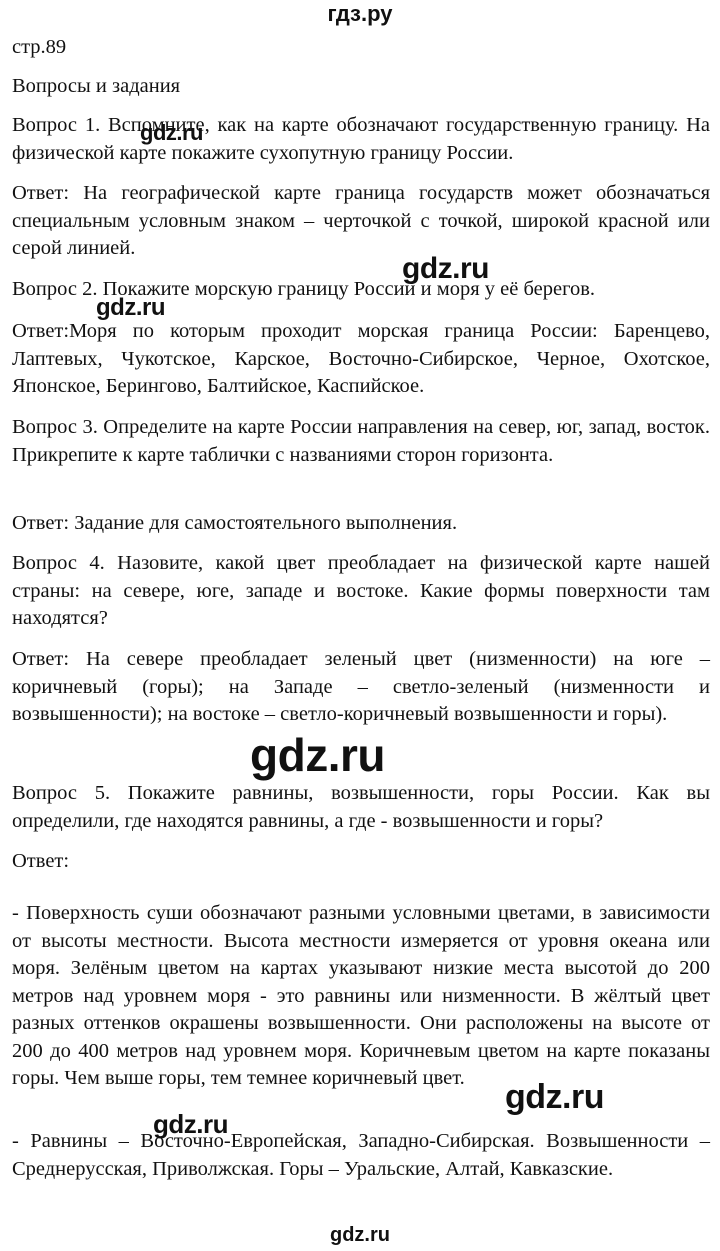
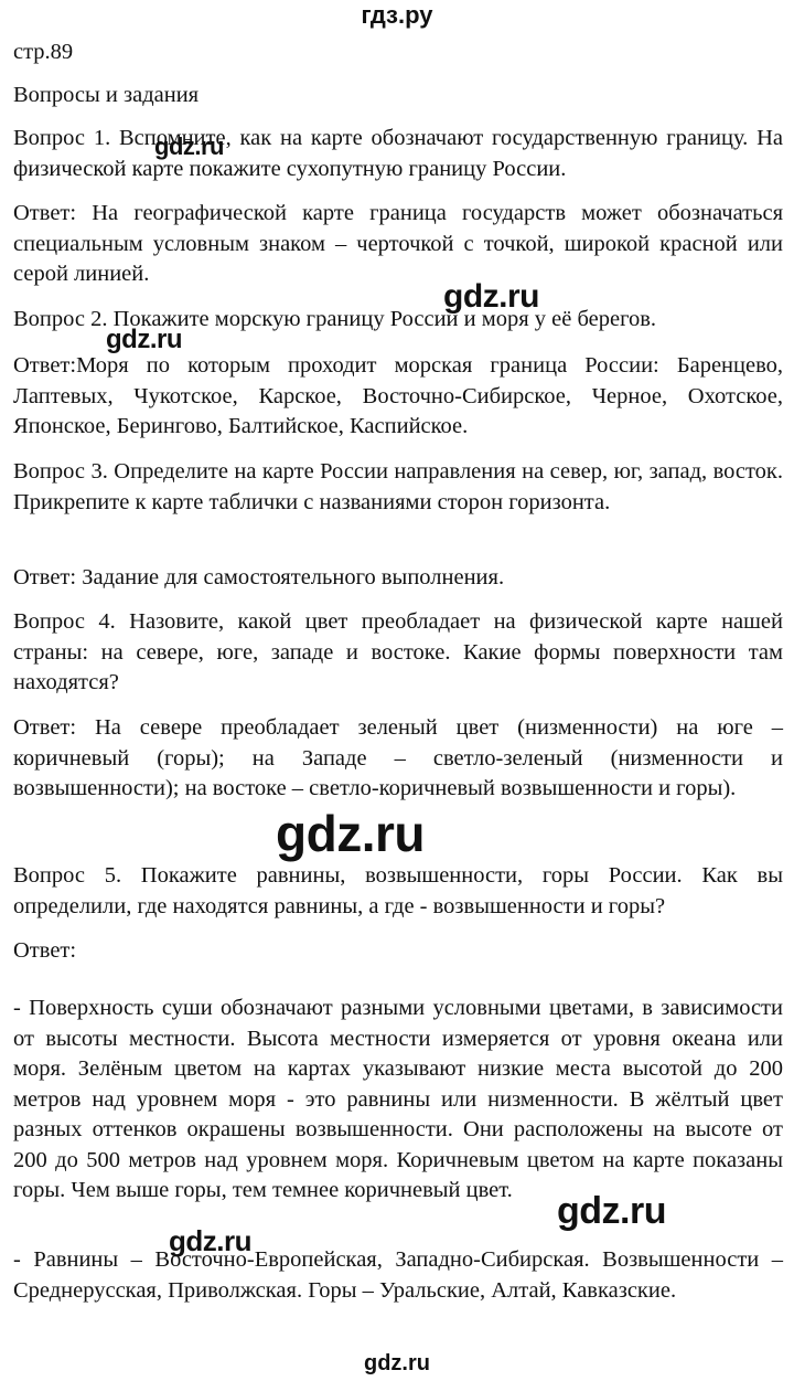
  гдз.ру
  стр.89
  Вопросы и задания
  Вопрос 1. Вспомните, как на карте обозначают государственную границу. На физической карте покажите сухопутную границу России.
  Ответ: На географической карте граница государств может обозначаться специальным условным знаком – черточкой с точкой, широкой красной или серой линией.
  Вопрос 2. Покажите морскую границу России и моря у её берегов.
  Ответ:Моря по которым проходит морская граница России: Баренцево, Лаптевых, Чукотское, Карское, Восточно-Сибирское, Черное, Охотское, Японское, Берингово, Балтийское, Каспийское.
  Вопрос 3. Определите на карте России направления на север, юг, запад, восток. Прикрепите к карте таблички с названиями сторон горизонта.
  Ответ: Задание для самостоятельного выполнения.
  Вопрос 4. Назовите, какой цвет преобладает на физической карте нашей страны: на севере, юге, западе и востоке. Какие формы поверхности там находятся?
  Ответ: На севере преобладает зеленый цвет (низменности) на юге – коричневый (горы); на Западе – светло-зеленый (низменности и возвышенности); на востоке – светло-коричневый возвышенности и горы).
  Вопрос 5. Покажите равнины, возвышенности, горы России. Как вы определили, где находятся равнины, а где - возвышенности и горы?
  Ответ:
- - Поверхность суши обозначают разными условными цветами, в зависимости от высоты местности. Высота местности измеряется от уровня океана или моря. Зелёным цветом на картах указывают низкие места высотой до 200 метров над уровнем моря - это равнины или низменности. В жёлтый цвет разных оттенков окрашены возвышенности. Они расположены на высоте от 200 до 400 метров над уровнем моря. Коричневым цветом на карте показаны горы. Чем выше горы, тем темнее коричневый цвет.
+ - Поверхность суши обозначают разными условными цветами, в зависимости от высоты местности. Высота местности измеряется от уровня океана или моря. Зелёным цветом на картах указывают низкие места высотой до 200 метров над уровнем моря - это равнины или низменности. В жёлтый цвет разных оттенков окрашены возвышенности. Они расположены на высоте от 200 до 500 метров над уровнем моря. Коричневым цветом на карте показаны горы. Чем выше горы, тем темнее коричневый цвет.
  - Равнины – Восточно-Европейская, Западно-Сибирская. Возвышенности – Среднерусская, Приволжская. Горы – Уральские, Алтай, Кавказские.
  gdz.ru
  gdz.ru
  gdz.ru
  gdz.ru
  gdz.ru
  gdz.ru
  gdz.ru
